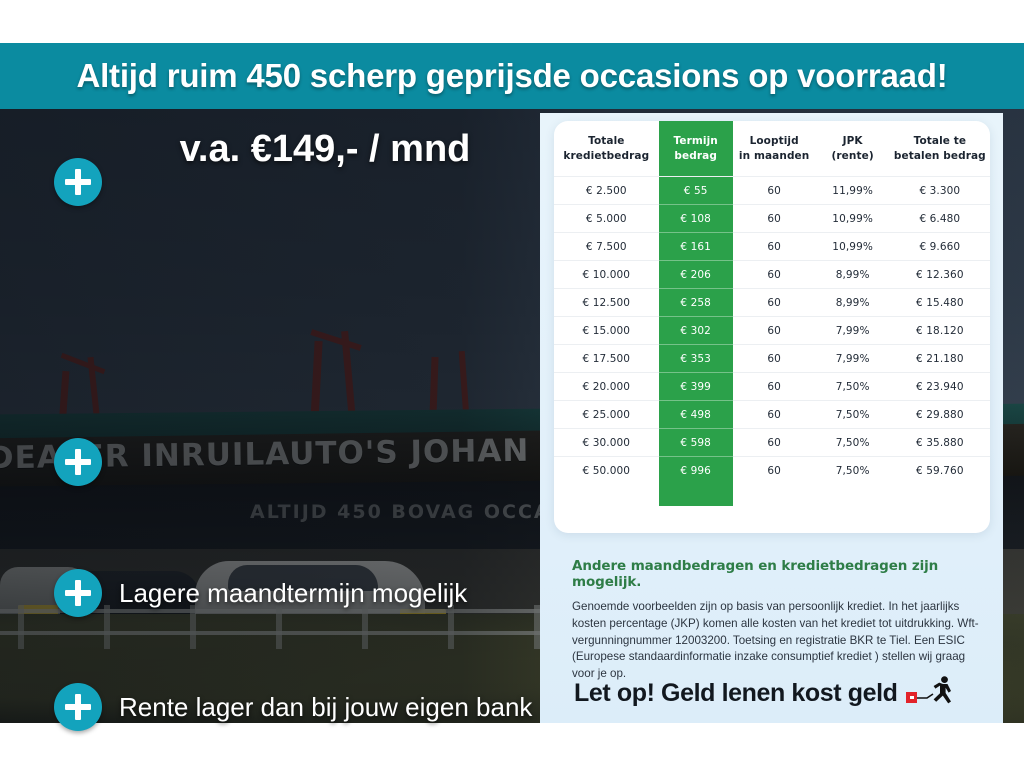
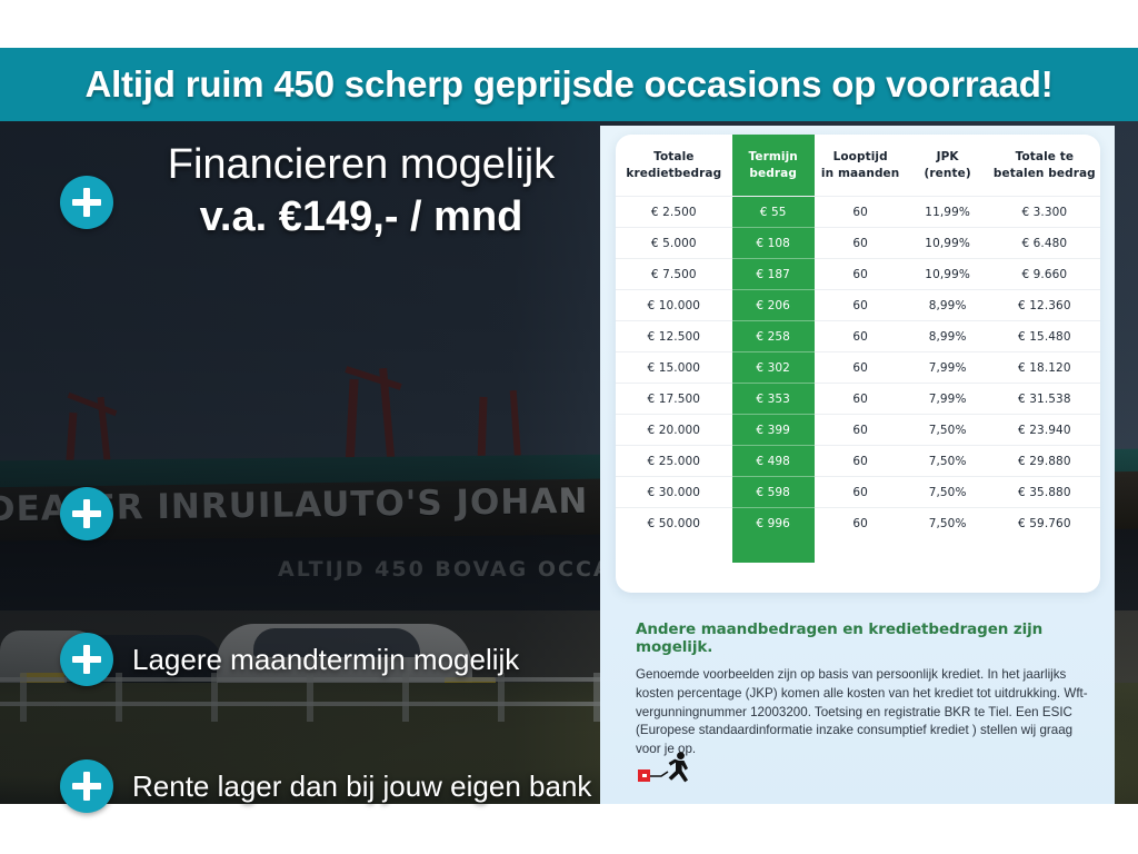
  Altijd ruim 450 scherp geprijsde occasions op voorraad!
+ Financieren mogelijk
  v.a. €149,- / mnd
  Lagere maandtermijn mogelijk
  Rente lager dan bij jouw eigen bank
  Totale kredietbedrag	Termijn bedrag	Looptijd in maanden	JPK (rente)	Totale te betalen bedrag
  € 2.500	€ 55	60	11,99%	€ 3.300
  € 5.000	€ 108	60	10,99%	€ 6.480
- € 7.500	€ 161	60	10,99%	€ 9.660
+ € 7.500	€ 187	60	10,99%	€ 9.660
  € 10.000	€ 206	60	8,99%	€ 12.360
  € 12.500	€ 258	60	8,99%	€ 15.480
  € 15.000	€ 302	60	7,99%	€ 18.120
- € 17.500	€ 353	60	7,99%	€ 21.180
+ € 17.500	€ 353	60	7,99%	€ 31.538
  € 20.000	€ 399	60	7,50%	€ 23.940
  € 25.000	€ 498	60	7,50%	€ 29.880
  € 30.000	€ 598	60	7,50%	€ 35.880
  € 50.000	€ 996	60	7,50%	€ 59.760
  Andere maandbedragen en kredietbedragen zijn mogelijk.
  Genoemde voorbeelden zijn op basis van persoonlijk krediet. In het jaarlijks kosten percentage (JKP) komen alle kosten van het krediet tot uitdrukking. Wft-vergunningnummer 12003200. Toetsing en registratie BKR te Tiel. Een ESIC (Europese standaardinformatie inzake consumptief krediet ) stellen wij graag voor je op.
- Let op! Geld lenen kost geld
